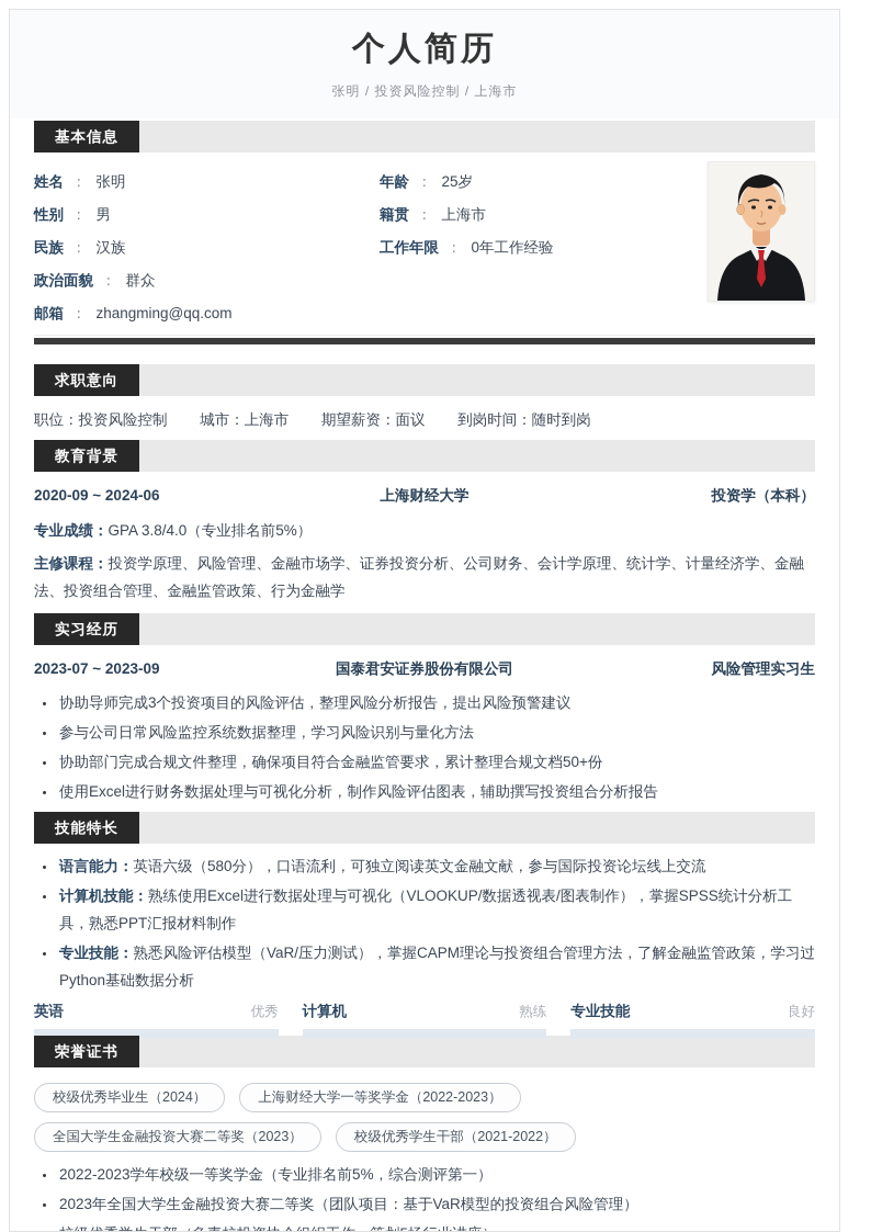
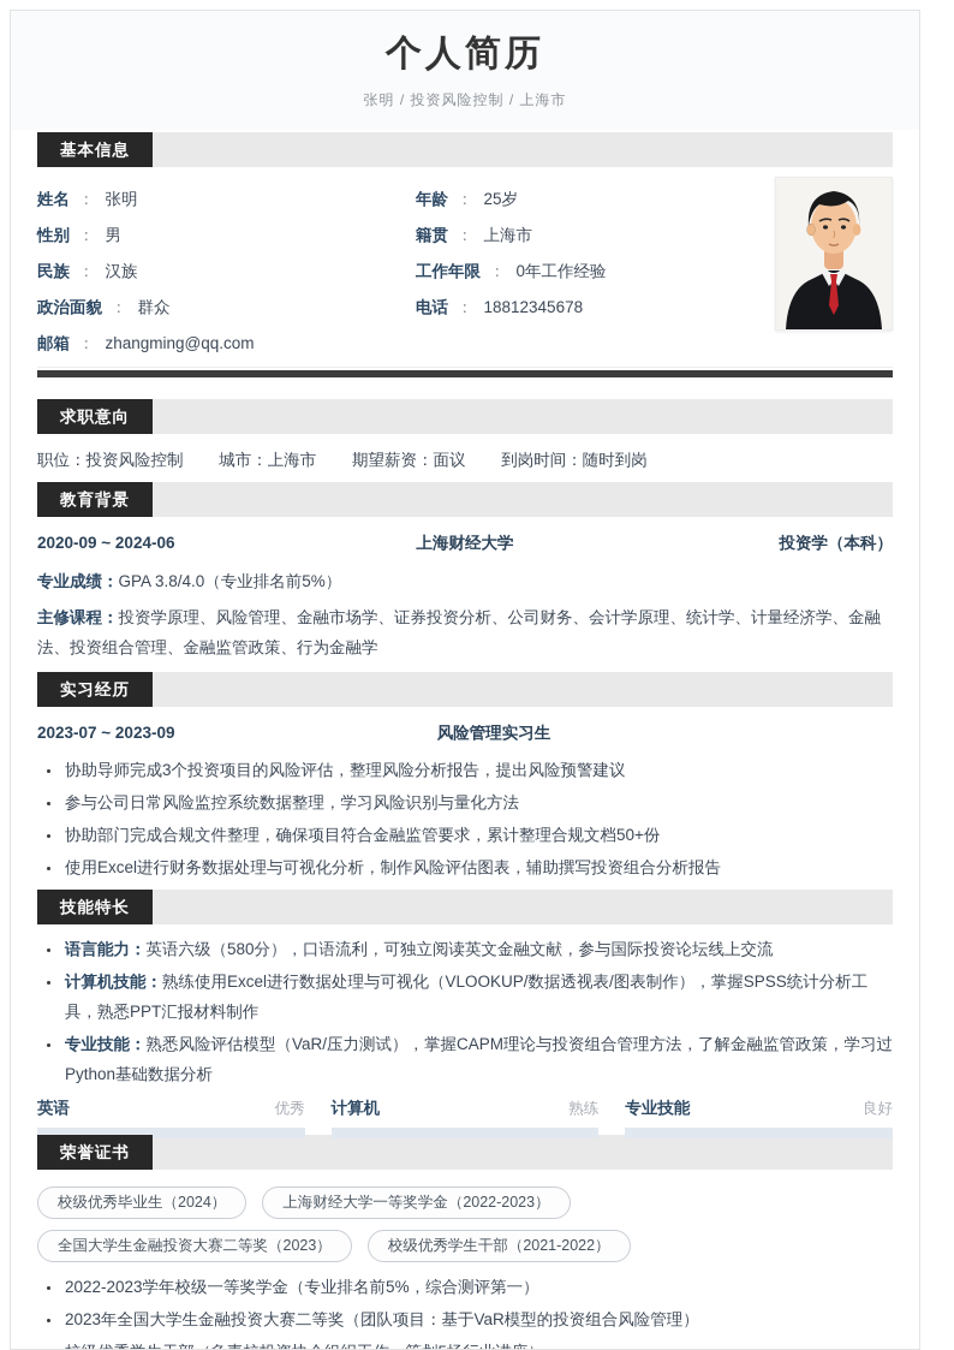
  个人简历
  张明 / 投资风险控制 / 上海市
  基本信息
  姓名 ： 张明
  性别 ： 男
  民族 ： 汉族
  政治面貌 ： 群众
  邮箱 ： zhangming@qq.com
  年龄 ： 25岁
  籍贯 ： 上海市
  工作年限 ： 0年工作经验
+ 电话 ： 18812345678
  求职意向
  职位：投资风险控制 城市：上海市 期望薪资：面议 到岗时间：随时到岗
  教育背景
  2020-09 ~ 2024-06
  上海财经大学
  投资学（本科）
  专业成绩：GPA 3.8/4.0（专业排名前5%）
  主修课程：投资学原理、风险管理、金融市场学、证券投资分析、公司财务、会计学原理、统计学、计量经济学、金融法、投资组合管理、金融监管政策、行为金融学
  实习经历
  2023-07 ~ 2023-09
- 国泰君安证券股份有限公司
  风险管理实习生
  协助导师完成3个投资项目的风险评估，整理风险分析报告，提出风险预警建议
  参与公司日常风险监控系统数据整理，学习风险识别与量化方法
  协助部门完成合规文件整理，确保项目符合金融监管要求，累计整理合规文档50+份
  使用Excel进行财务数据处理与可视化分析，制作风险评估图表，辅助撰写投资组合分析报告
  技能特长
  语言能力：英语六级（580分），口语流利，可独立阅读英文金融文献，参与国际投资论坛线上交流
  计算机技能：熟练使用Excel进行数据处理与可视化（VLOOKUP/数据透视表/图表制作），掌握SPSS统计分析工具，熟悉PPT汇报材料制作
  专业技能：熟悉风险评估模型（VaR/压力测试），掌握CAPM理论与投资组合管理方法，了解金融监管政策，学习过Python基础数据分析
  英语
  优秀
  计算机
  熟练
  专业技能
  良好
  荣誉证书
  校级优秀毕业生（2024）
  上海财经大学一等奖学金（2022-2023）
  全国大学生金融投资大赛二等奖（2023）
  校级优秀学生干部（2021-2022）
  2022-2023学年校级一等奖学金（专业排名前5%，综合测评第一）
  2023年全国大学生金融投资大赛二等奖（团队项目：基于VaR模型的投资组合风险管理）
